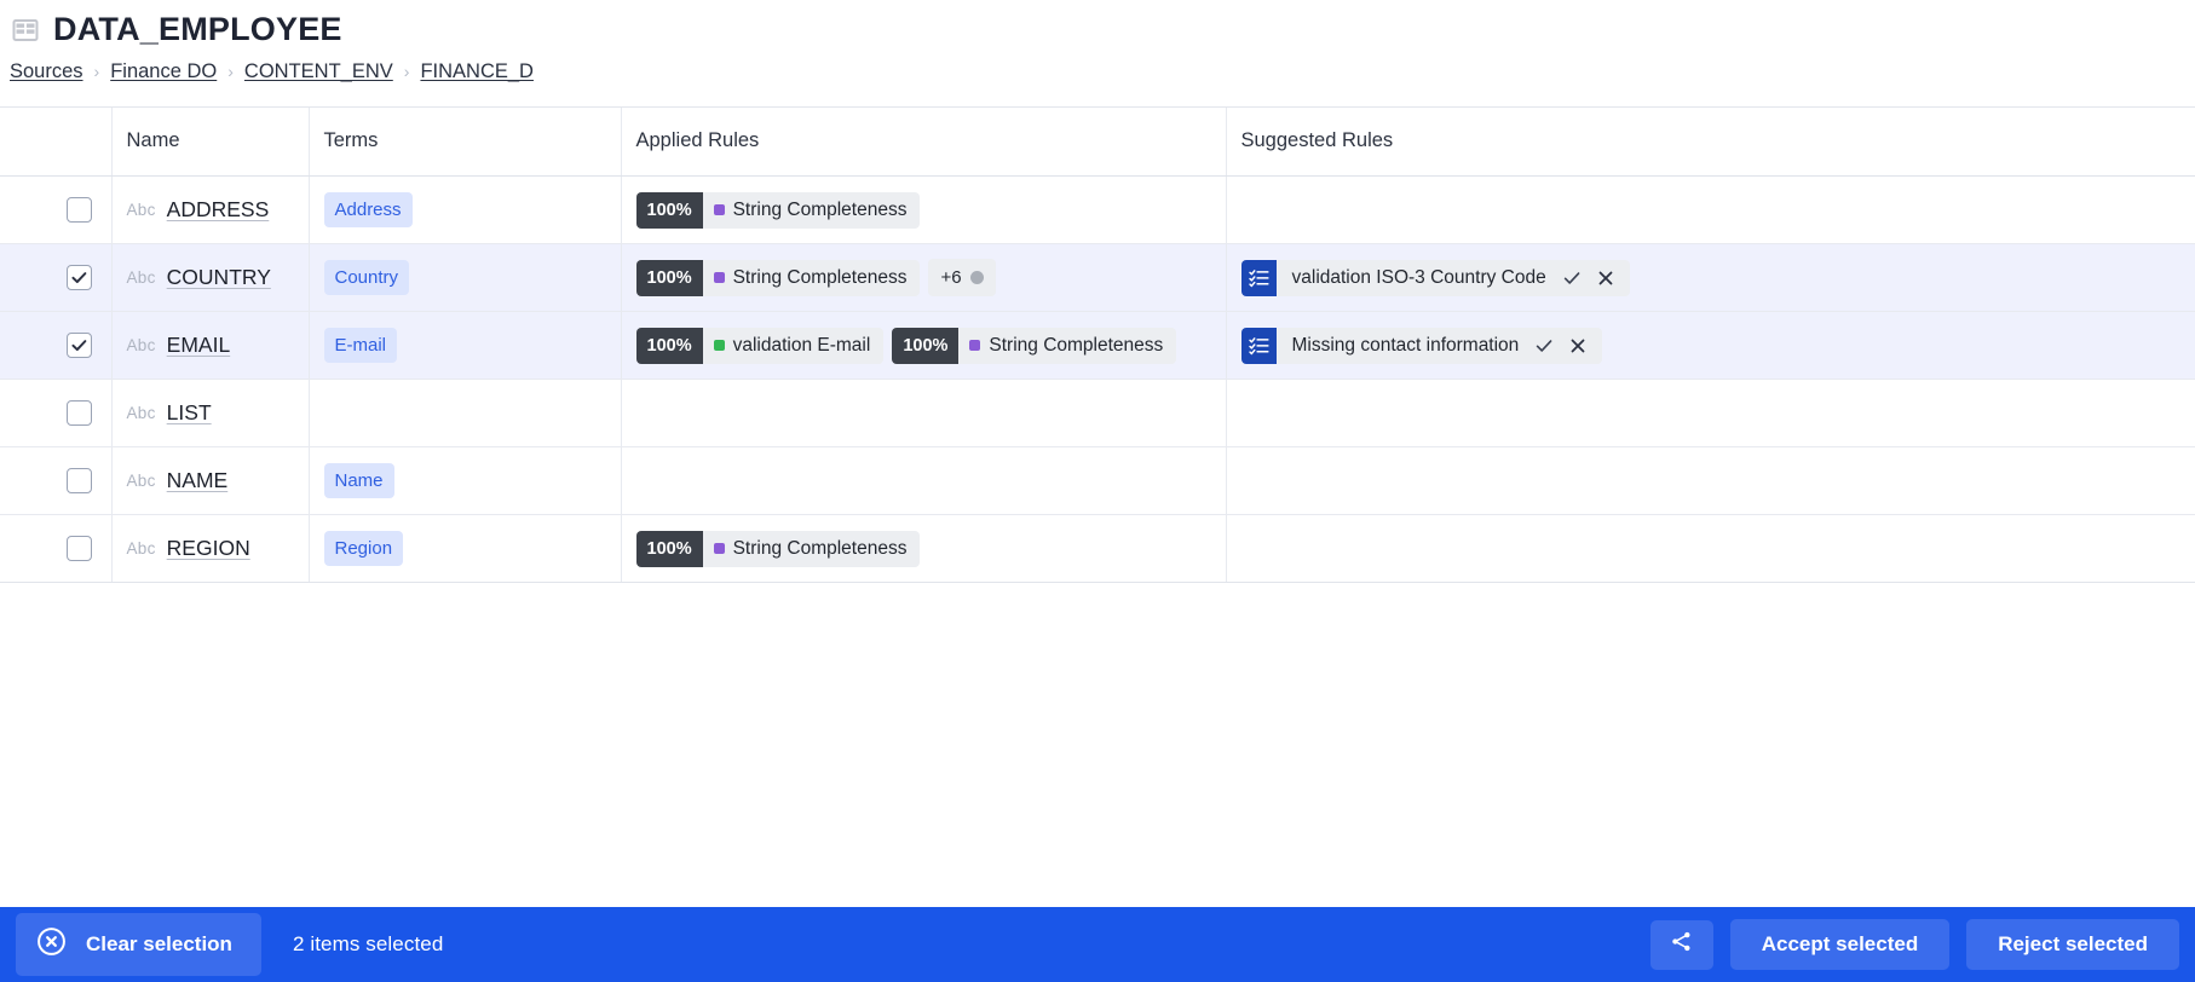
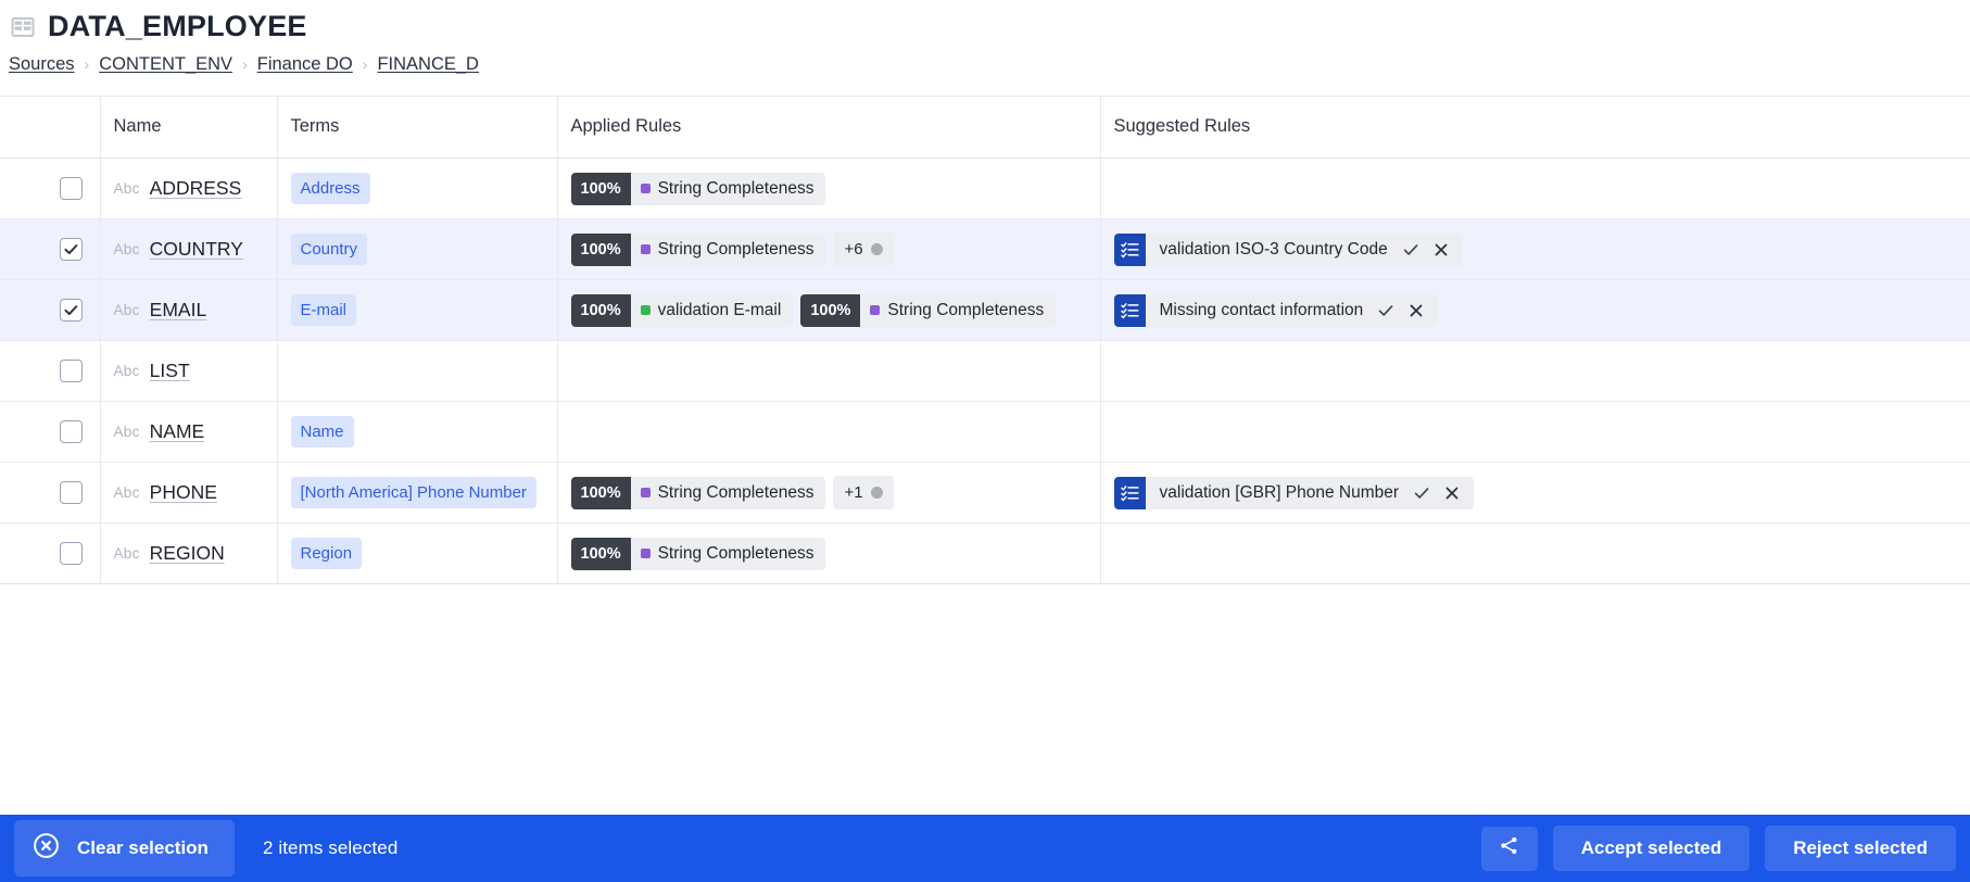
  DATA_EMPLOYEE
  Sources
  ›
- Finance DO
+ CONTENT_ENV
  ›
- CONTENT_ENV
+ Finance DO
  ›
  FINANCE_D
  		Name	Terms	Applied Rules	Suggested Rules
  		Abc ADDRESS	Address	100% String Completeness
  		Abc COUNTRY	Country	100% String Completeness +6	validation ISO-3 Country Code
  		Abc EMAIL	E-mail	100% validation E-mail 100% String Completeness	Missing contact information
  		Abc LIST
  		Abc NAME	Name
+ 		Abc PHONE	[North America] Phone Number	100% String Completeness +1	validation [GBR] Phone Number
  		Abc REGION	Region	100% String Completeness
  Clear selection
  2 items selected
  Accept selected
  Reject selected
